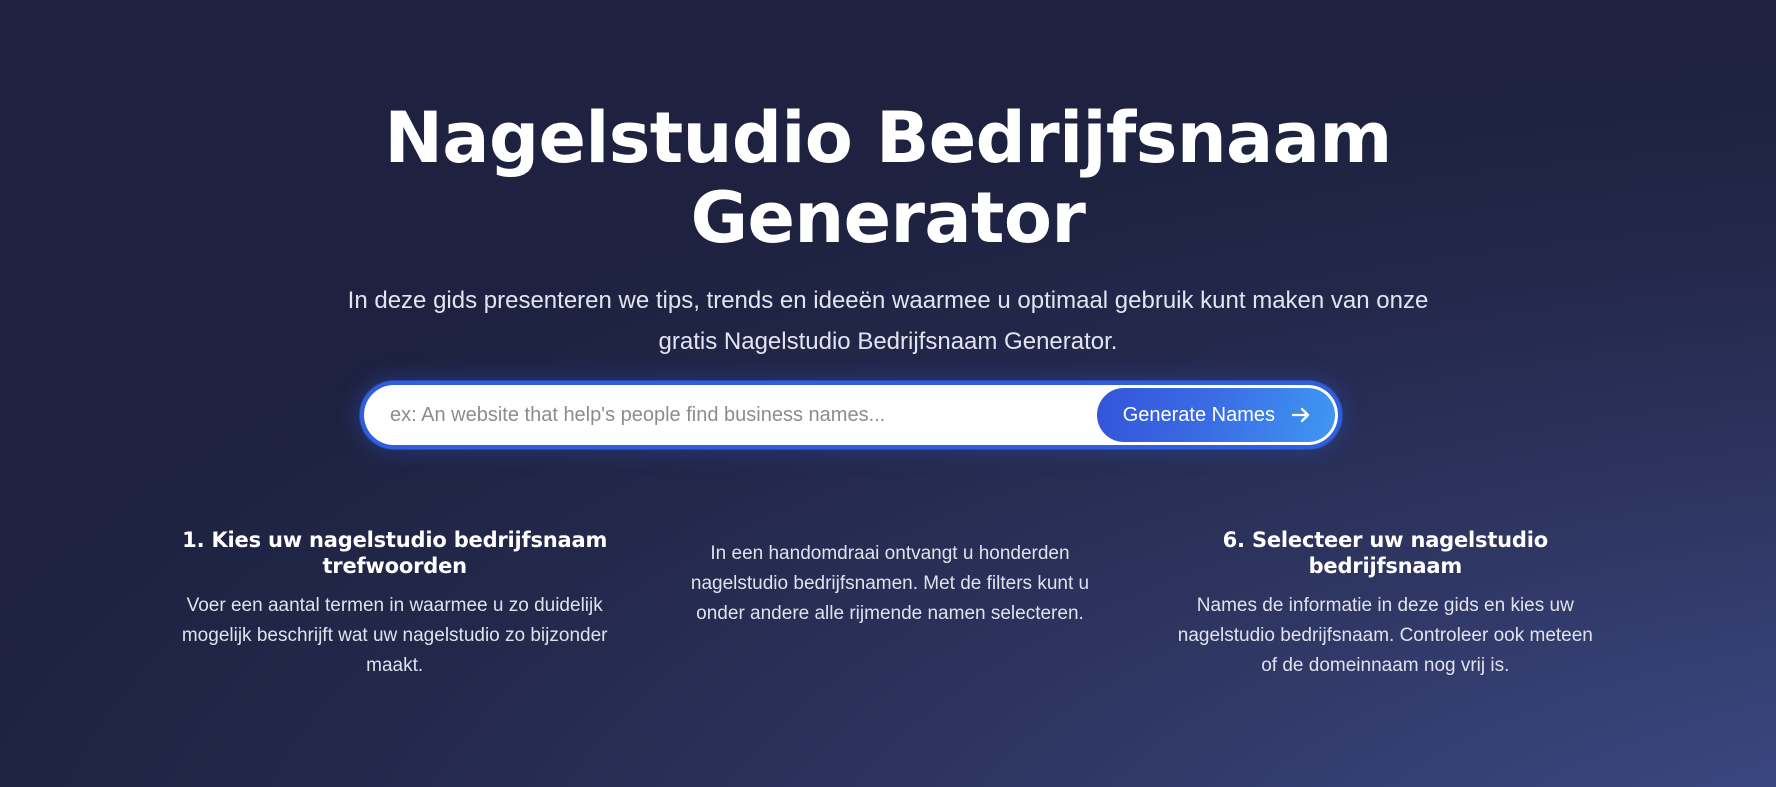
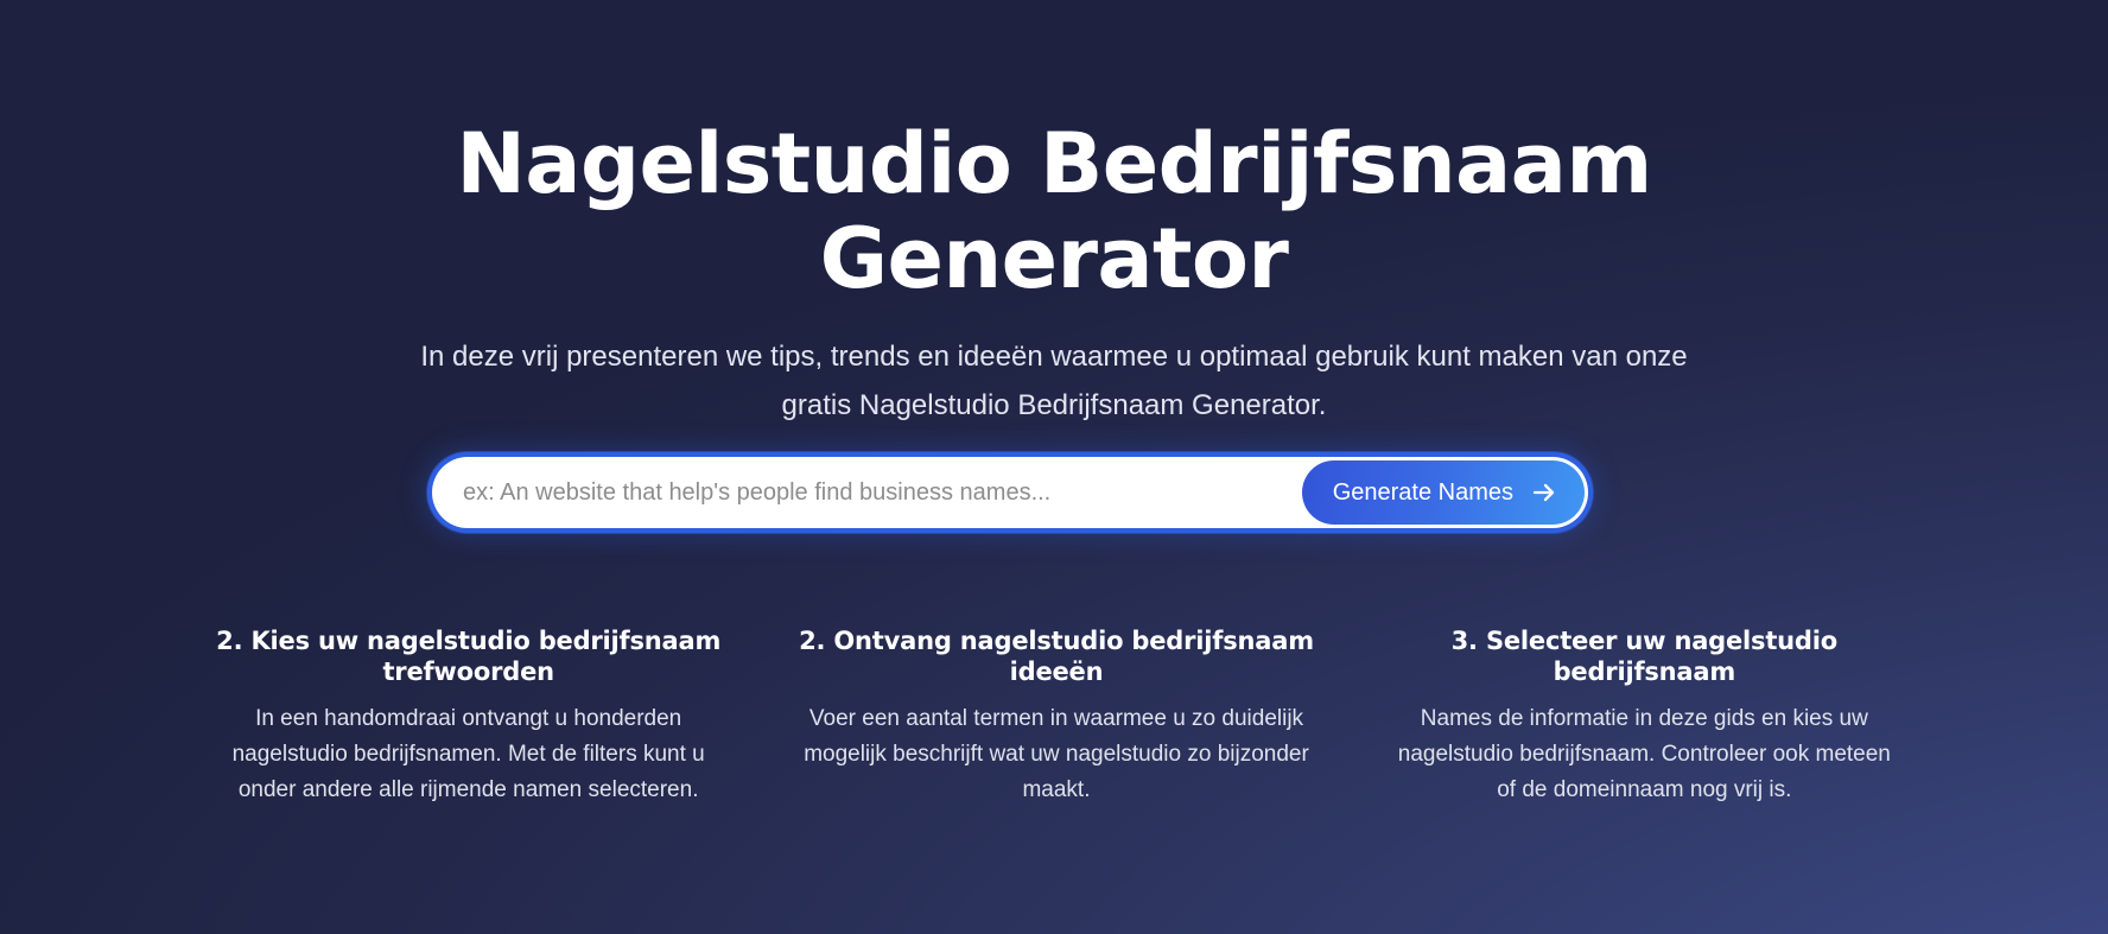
  Nagelstudio Bedrijfsnaam Generator
- In deze gids presenteren we tips, trends en ideeën waarmee u optimaal gebruik kunt maken van onze gratis Nagelstudio Bedrijfsnaam Generator.
+ In deze vrij presenteren we tips, trends en ideeën waarmee u optimaal gebruik kunt maken van onze gratis Nagelstudio Bedrijfsnaam Generator.
  ex: An website that help's people find business names...
  Generate Names
- 1. Kies uw nagelstudio bedrijfsnaam trefwoorden
+ 2. Kies uw nagelstudio bedrijfsnaam trefwoorden
- Voer een aantal termen in waarmee u zo duidelijk mogelijk beschrijft wat uw nagelstudio zo bijzonder maakt.
+ In een handomdraai ontvangt u honderden nagelstudio bedrijfsnamen. Met de filters kunt u onder andere alle rijmende namen selecteren.
+ 2. Ontvang nagelstudio bedrijfsnaam ideeën
- In een handomdraai ontvangt u honderden nagelstudio bedrijfsnamen. Met de filters kunt u onder andere alle rijmende namen selecteren.
+ Voer een aantal termen in waarmee u zo duidelijk mogelijk beschrijft wat uw nagelstudio zo bijzonder maakt.
- 6. Selecteer uw nagelstudio bedrijfsnaam
+ 3. Selecteer uw nagelstudio bedrijfsnaam
  Names de informatie in deze gids en kies uw nagelstudio bedrijfsnaam. Controleer ook meteen of de domeinnaam nog vrij is.
